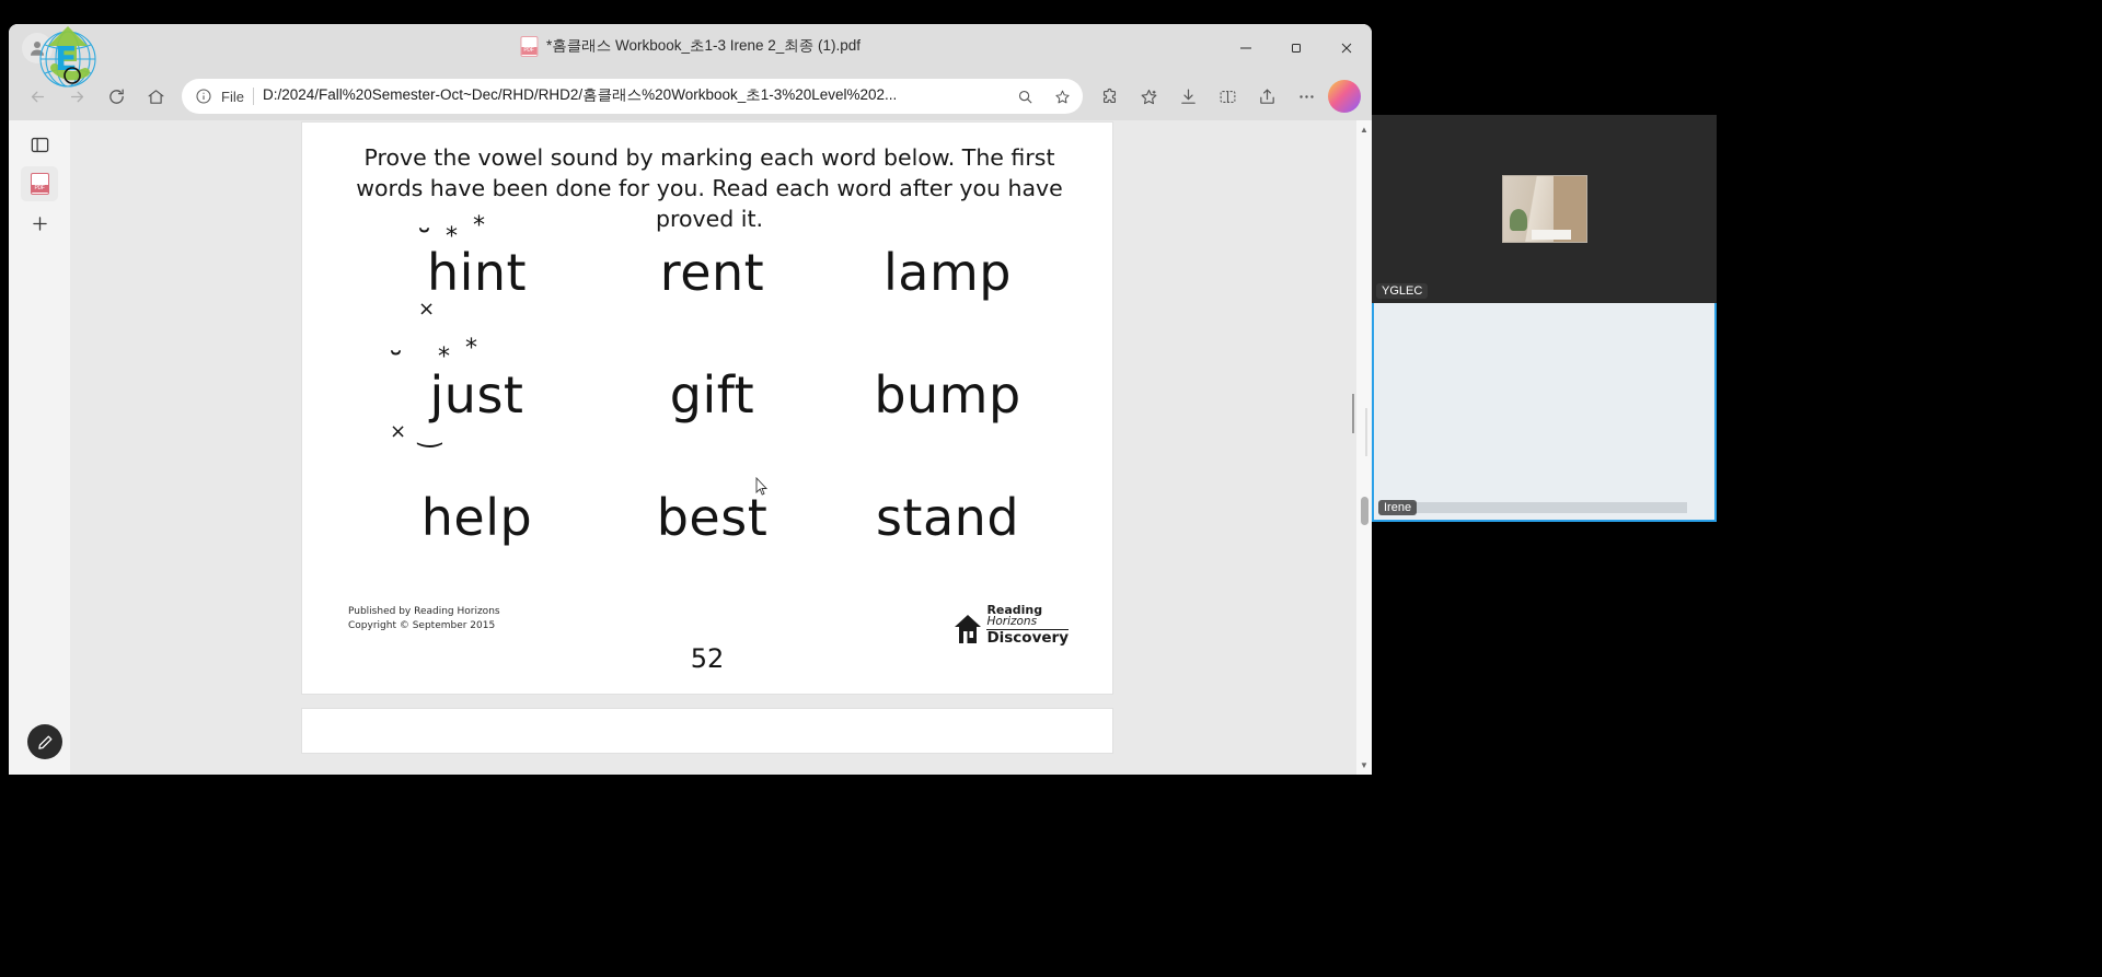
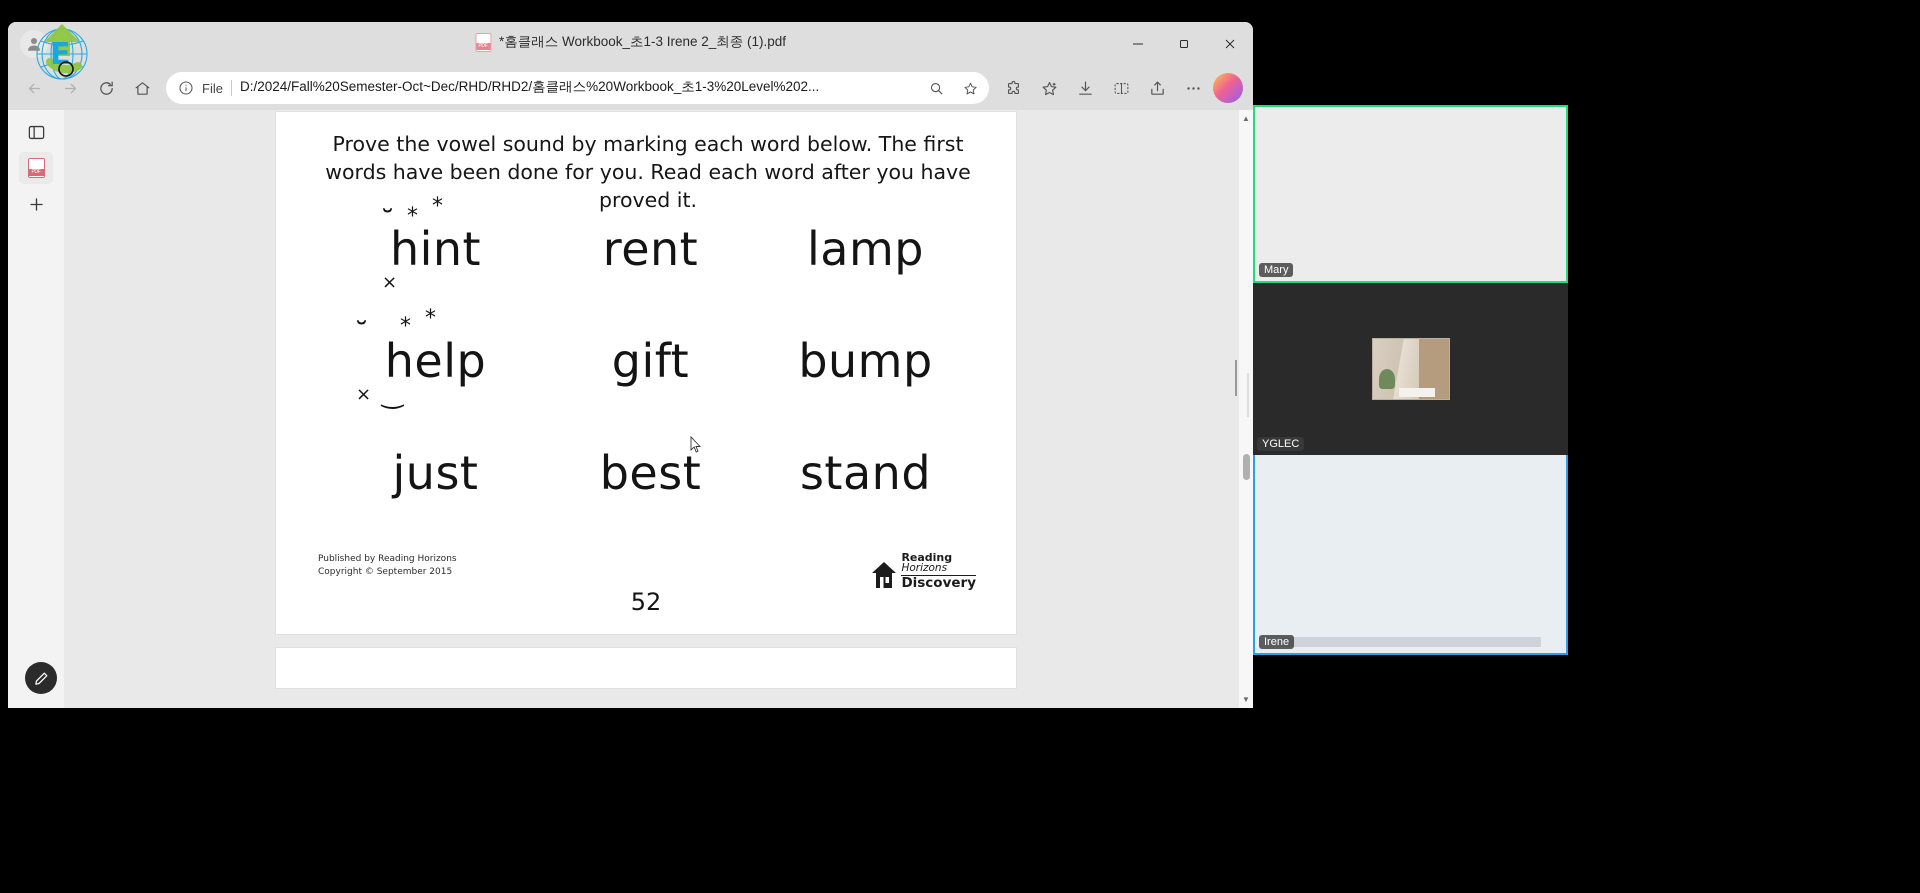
  *홈클래스 Workbook_초1-3 Irene 2_최종 (1).pdf
  File
  D:/2024/Fall%20Semester-Oct~Dec/RHD/RHD2/홈클래스%20Workbook_초1-3%20Level%202...
  Prove the vowel sound by marking each word below. The first words have been done for you. Read each word after you have proved it.
  hint
  ˘
  *
  *
  ×
  rent
  lamp
- just
+ help
  ˘
  *
  *
  ×
  ‿
  gift
  bump
- help
+ just
  best
  stand
  Published by Reading Horizons
  Copyright © September 2015
  52
  Reading
  Horizons
  Discovery
  ▲
  ▼
+ Mary
  YGLEC
  Irene
  E
